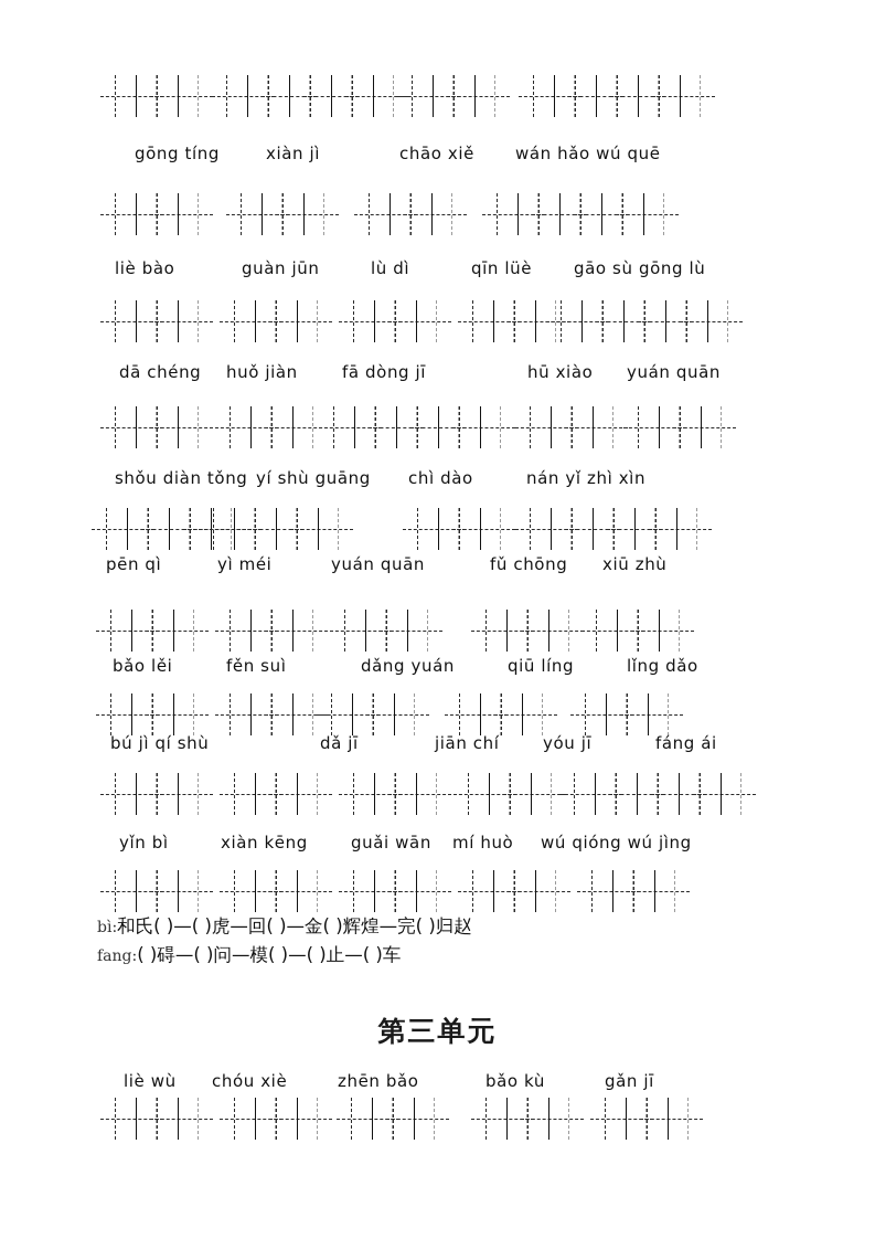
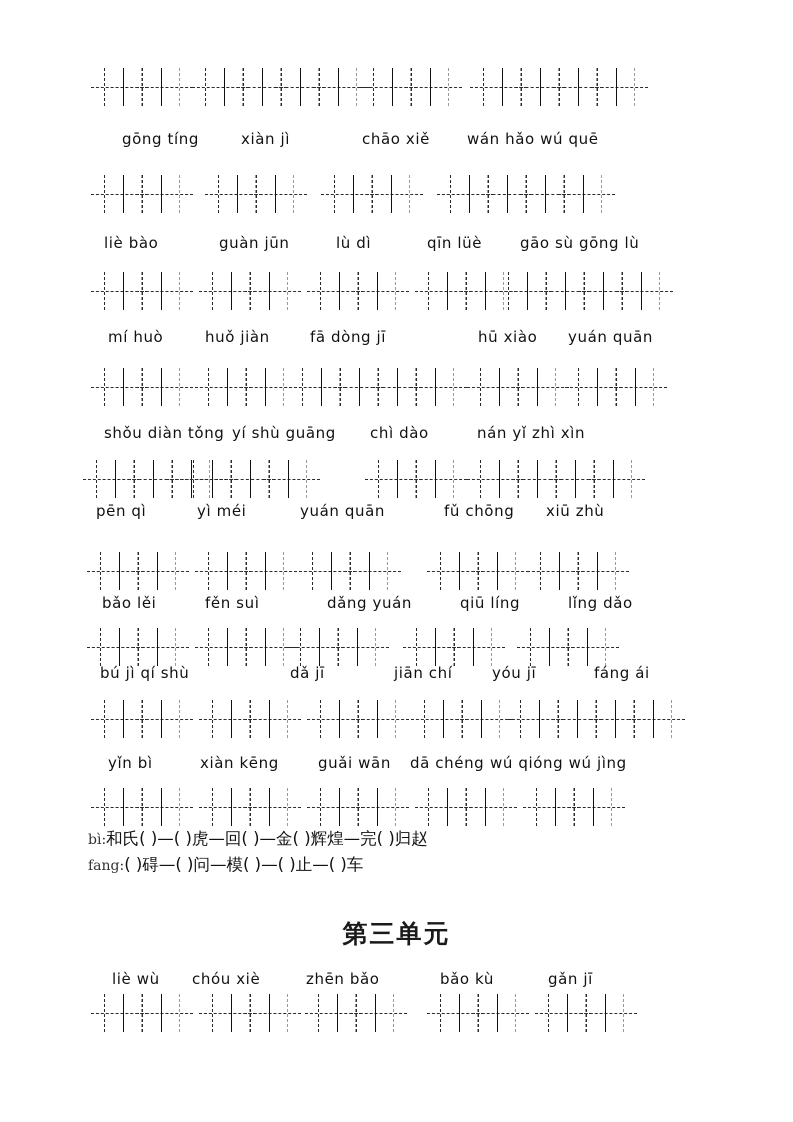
  gōng tíng
  xiàn jì
  chāo xiě
  wán hǎo wú quē
  liè bào
  guàn jūn
  lù dì
  qīn lüè
  gāo sù gōng lù
- dā chéng
+ mí huò
  huǒ jiàn
  fā dòng jī
  hū xiào
  yuán quān
  shǒu diàn tǒng
  yí shù guāng
  chì dào
  nán yǐ zhì xìn
  pēn qì
  yì méi
  yuán quān
  fǔ chōng
  xiū zhù
  bǎo lěi
  fěn suì
  dǎng yuán
  qiū líng
  lǐng dǎo
  bú jì qí shù
  dǎ jī
  jiān chí
  yóu jī
  fáng ái
  yǐn bì
  xiàn kēng
  guǎi wān
- mí huò
+ dā chéng
  wú qióng wú jìng
  bì:和氏( )—( )虎—回( )—金( )辉煌—完( )归赵
  fang:( )碍—( )问—模( )—( )止—( )车
  第三单元
  liè wù
  chóu xiè
  zhēn bǎo
  bǎo kù
  gǎn jī
